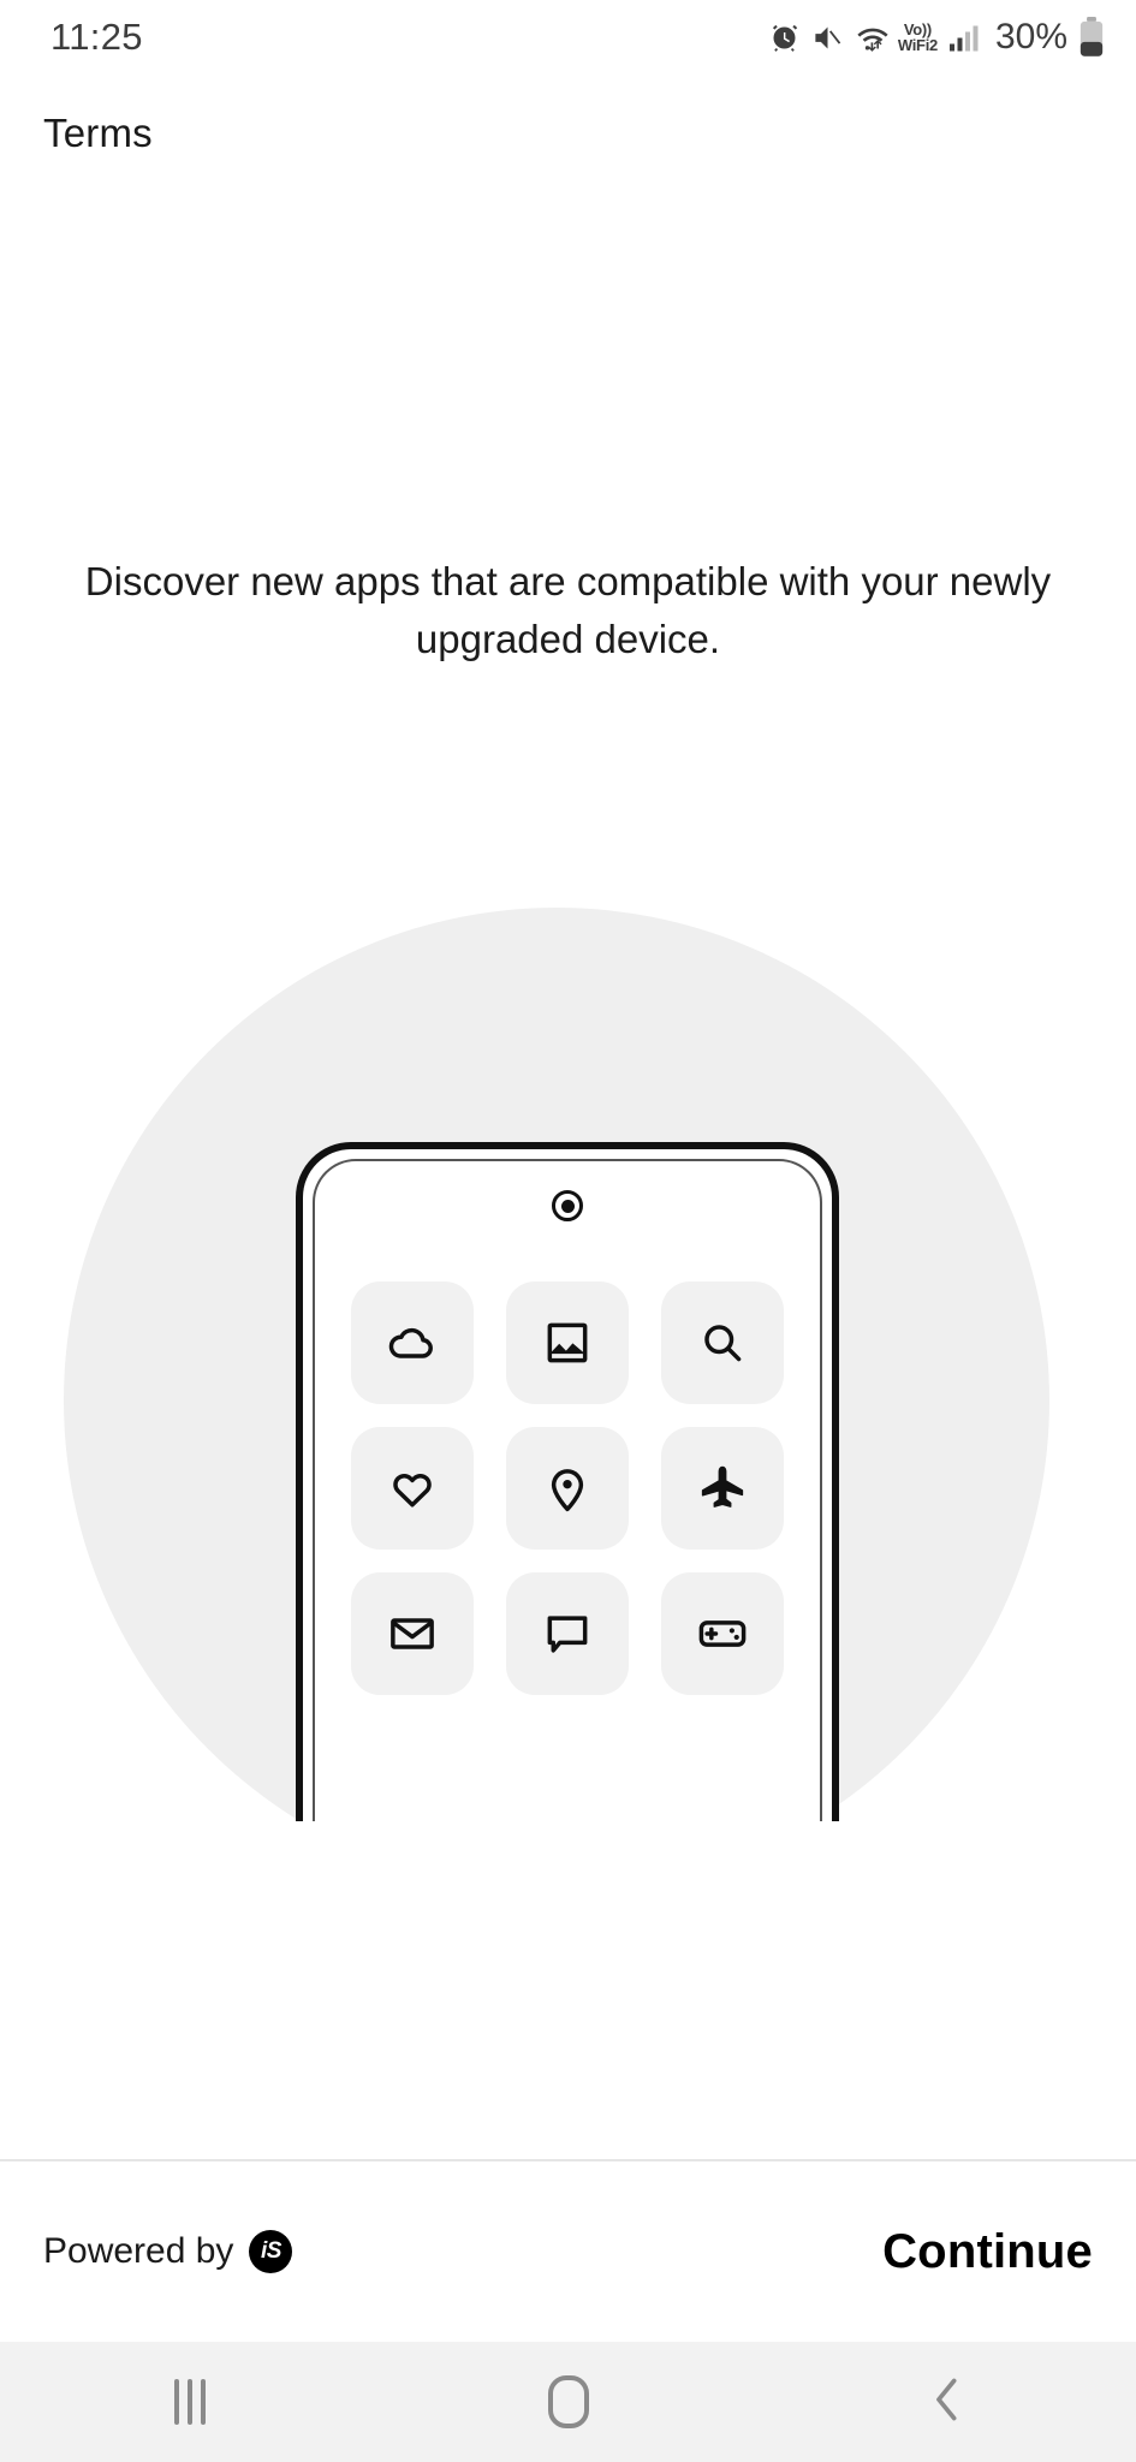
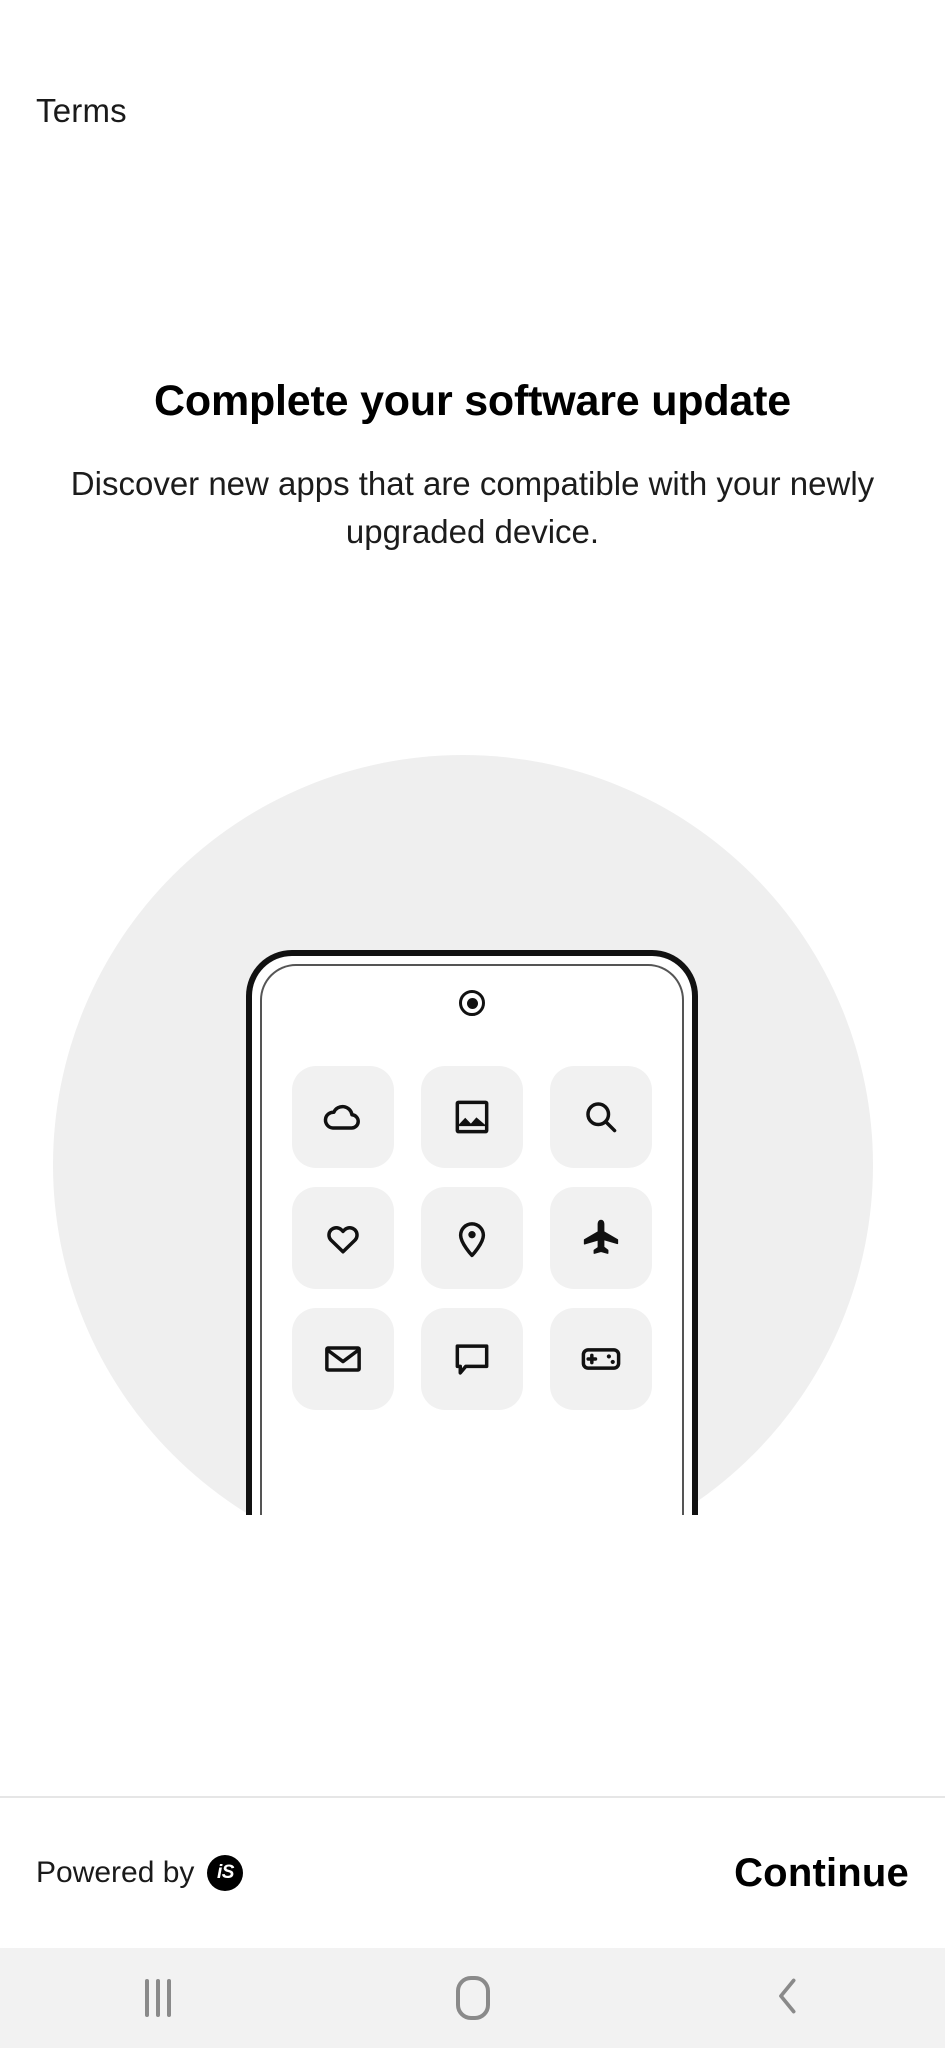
- 11:25
- Vo))
- WiFi2
- 30%
  Terms
+ Complete your software update
  Discover new apps that are compatible with your newly upgraded device.
  Powered by
  iS
  Continue
